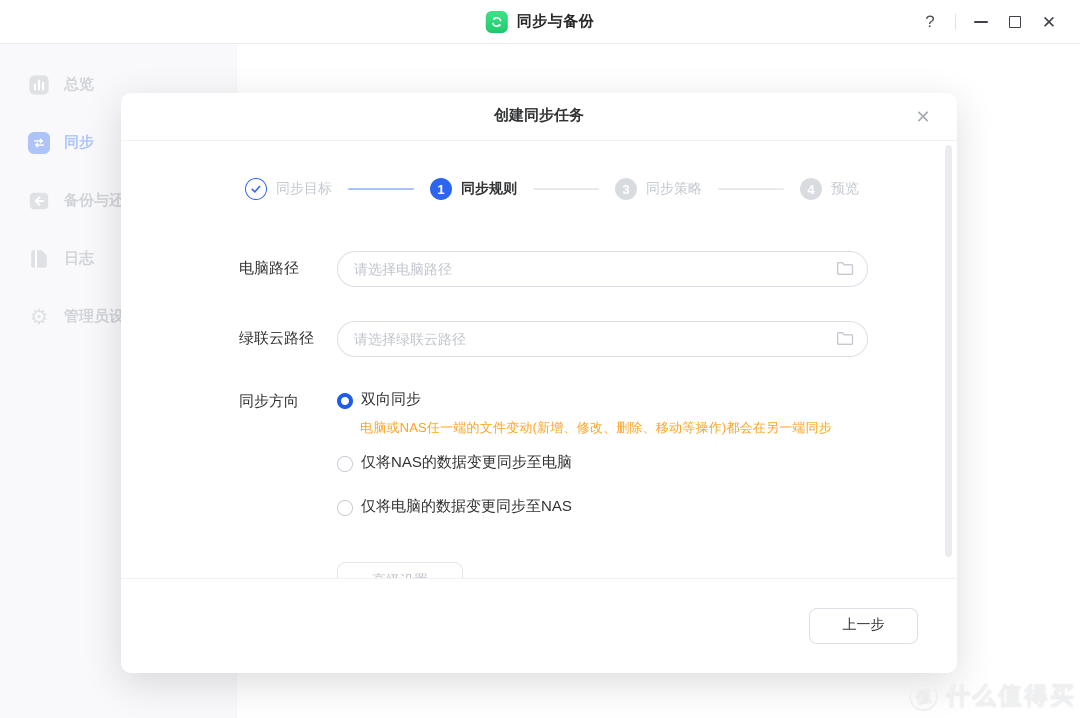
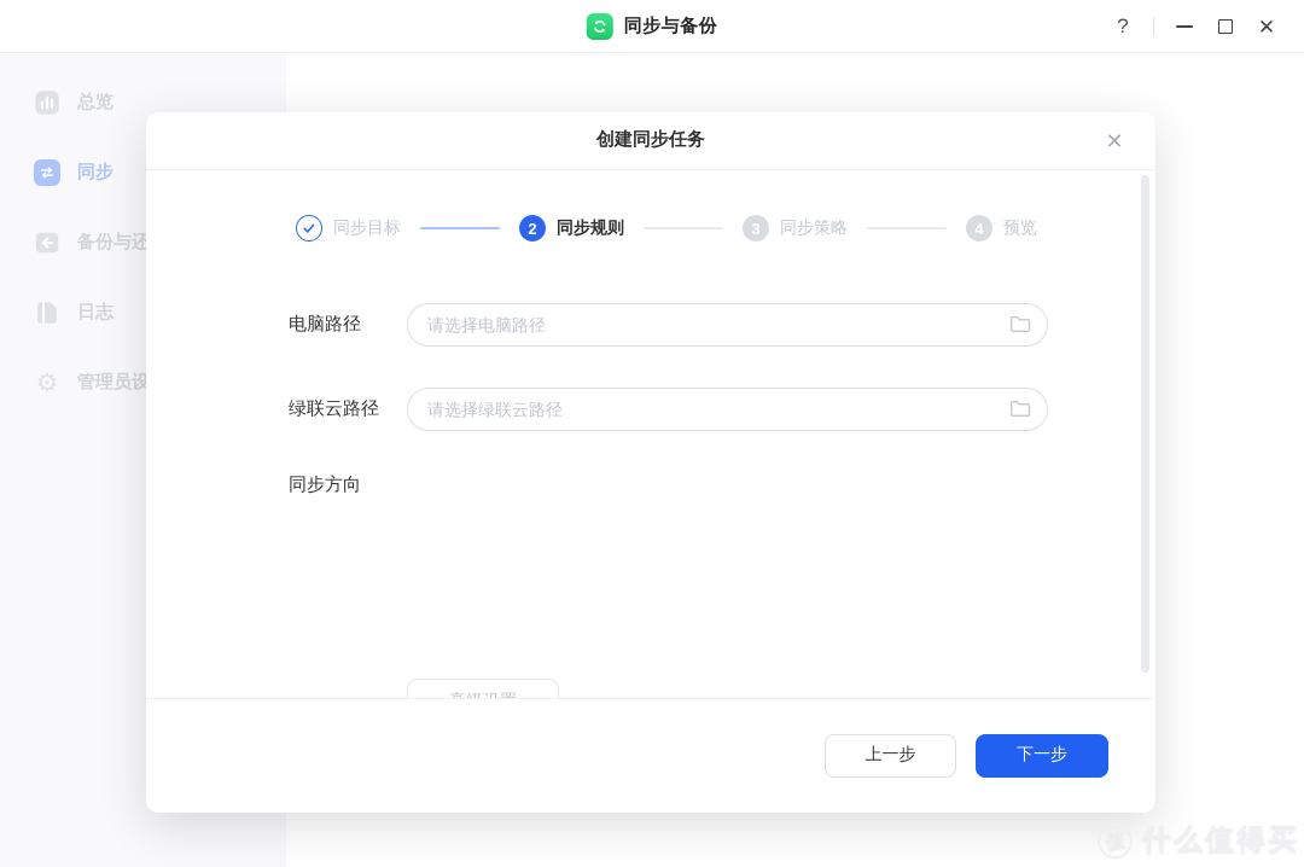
  同步与备份
  ?
  ✕
  总览
  同步
  备份与还
  日志
  ⚙
  管理员设
  创建同步任务
  ✕
  同步目标
- 1
+ 2
  同步规则
  3
  同步策略
  4
  预览
  电脑路径
  请选择电脑路径
  绿联云路径
  请选择绿联云路径
  同步方向
- 双向同步
- 电脑或NAS任一端的文件变动(新增、修改、删除、移动等操作)都会在另一端同步
- 仅将NAS的数据变更同步至电脑
- 仅将电脑的数据变更同步至NAS
  上一步
+ 下一步
  什么值得买
